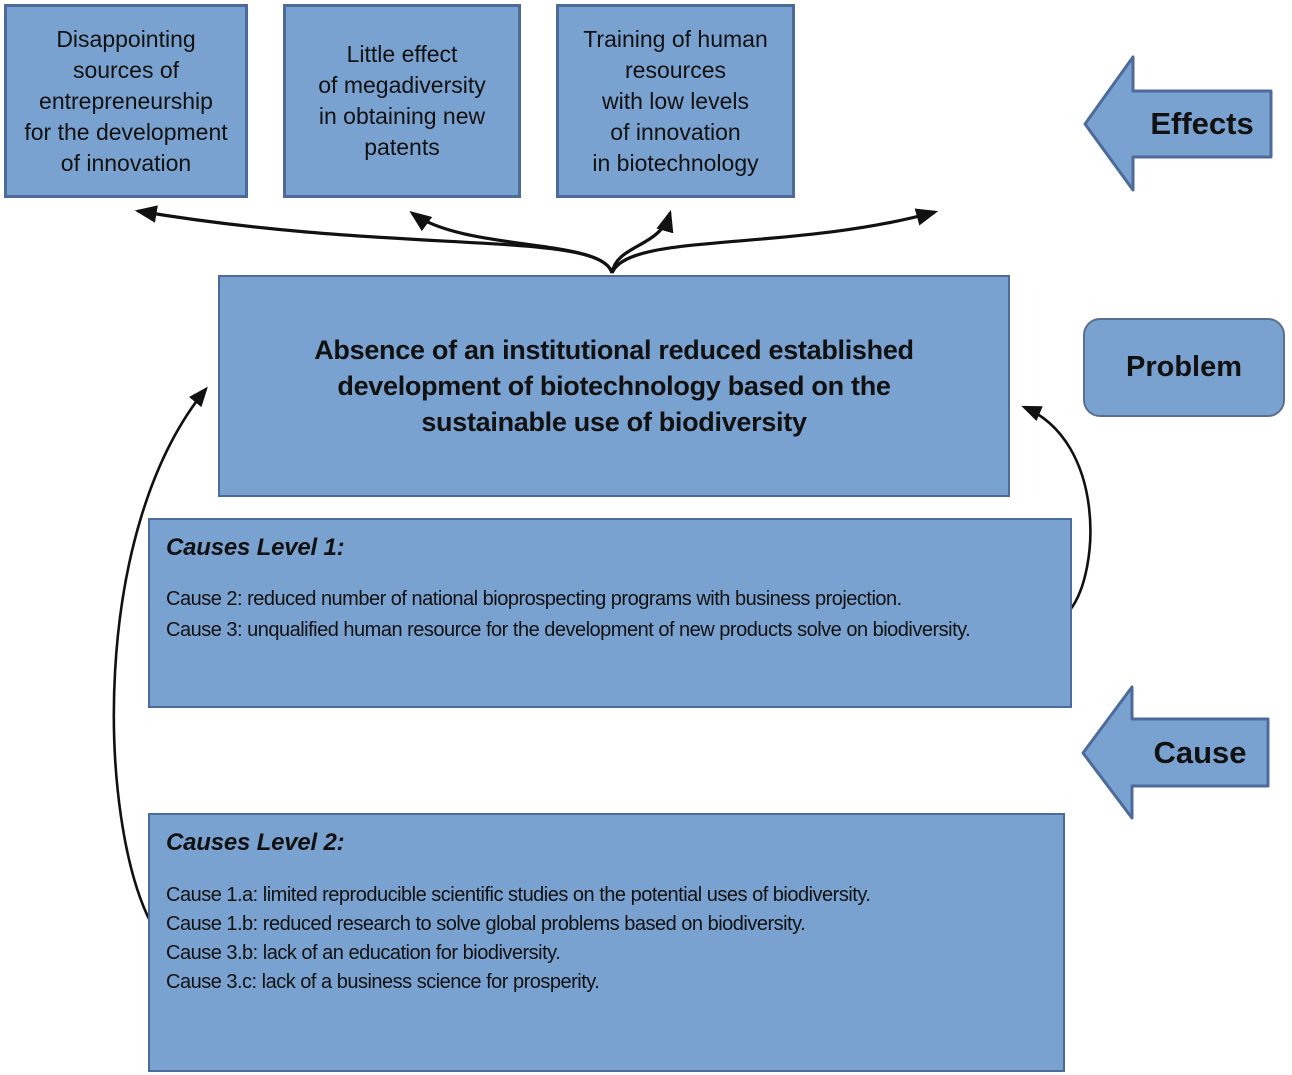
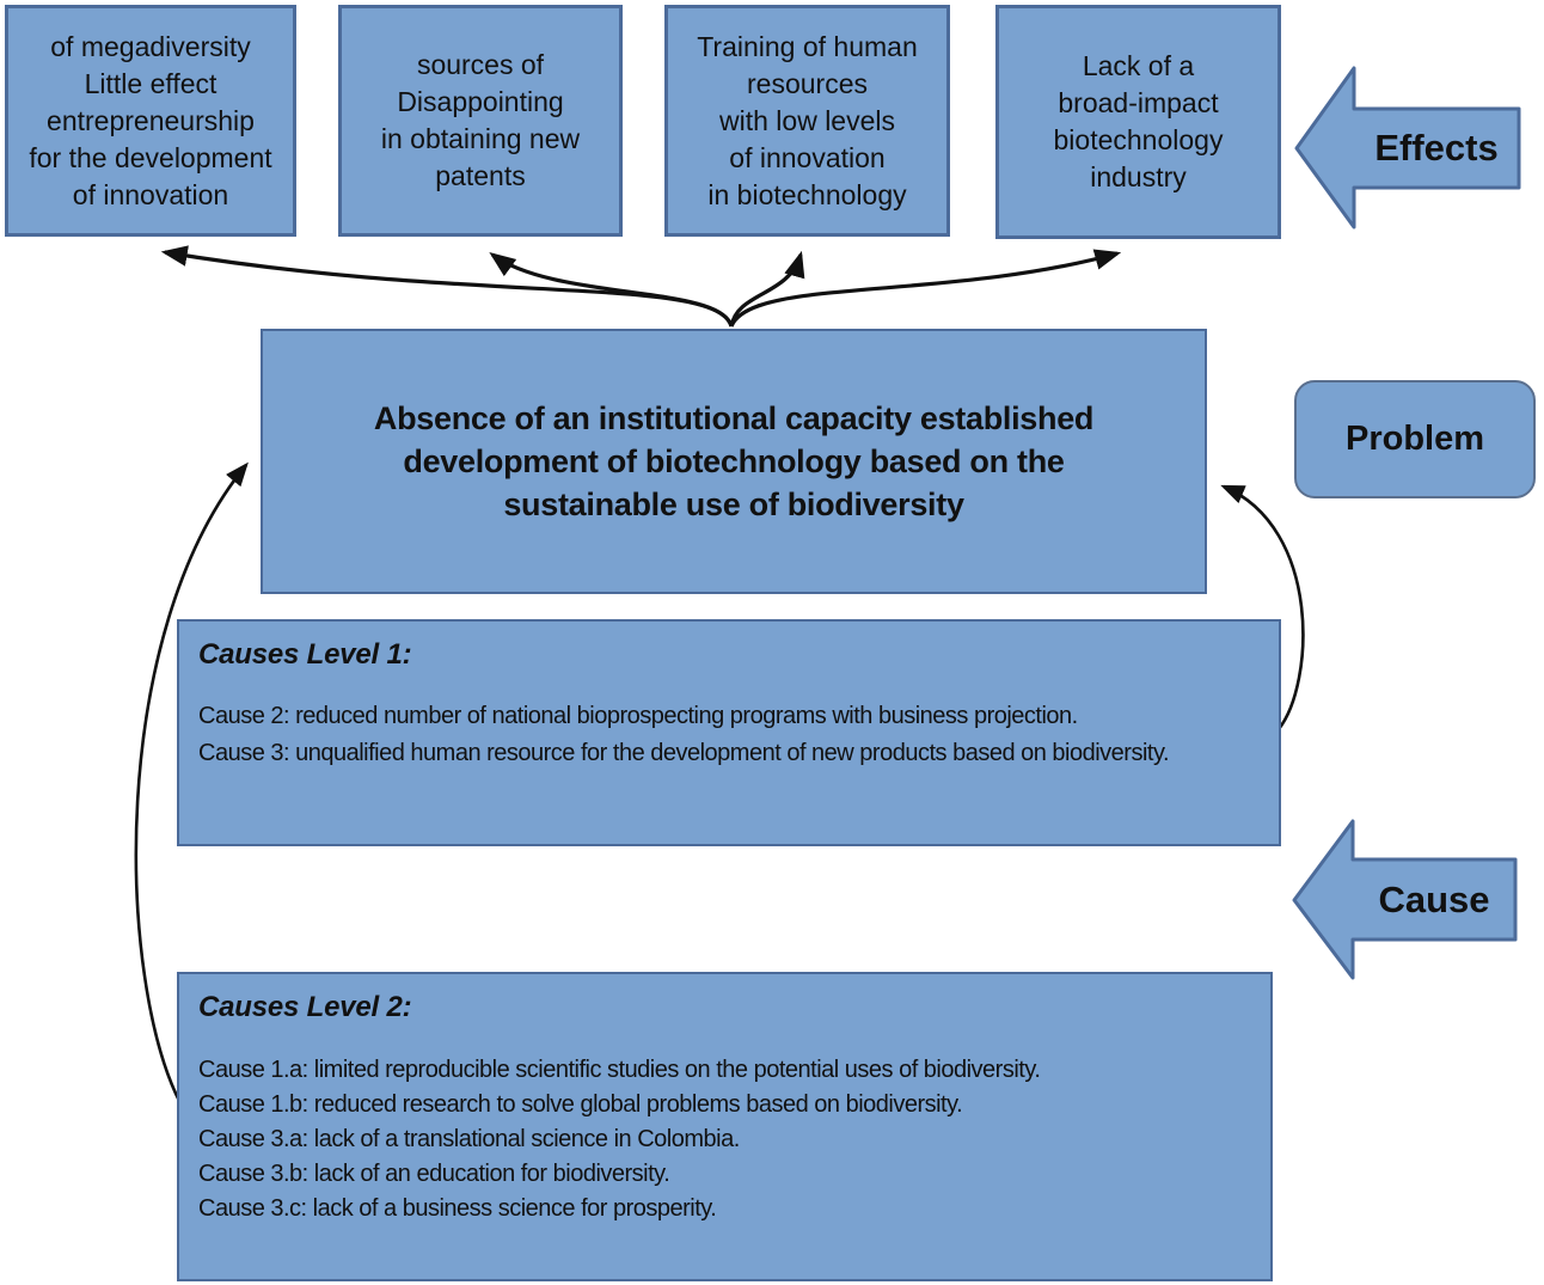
- Disappointing
+ of megadiversity
- sources of
+ Little effect
  entrepreneurship
  for the development
  of innovation
- Little effect
+ sources of
- of megadiversity
+ Disappointing
  in obtaining new
  patents
  Training of human
  resources
  with low levels
  of innovation
  in biotechnology
+ Lack of a
+ broad-impact
+ biotechnology
+ industry
  Effects
- Absence of an institutional reduced established
+ Absence of an institutional capacity established
  development of biotechnology based on the
  sustainable use of biodiversity
  Problem
  Causes Level 1:
  Cause 2: reduced number of national bioprospecting programs with business projection.
- Cause 3: unqualified human resource for the development of new products solve on biodiversity.
+ Cause 3: unqualified human resource for the development of new products based on biodiversity.
  Cause
  Causes Level 2:
  Cause 1.a: limited reproducible scientific studies on the potential uses of biodiversity.
  Cause 1.b: reduced research to solve global problems based on biodiversity.
+ Cause 3.a: lack of a translational science in Colombia.
  Cause 3.b: lack of an education for biodiversity.
  Cause 3.c: lack of a business science for prosperity.
